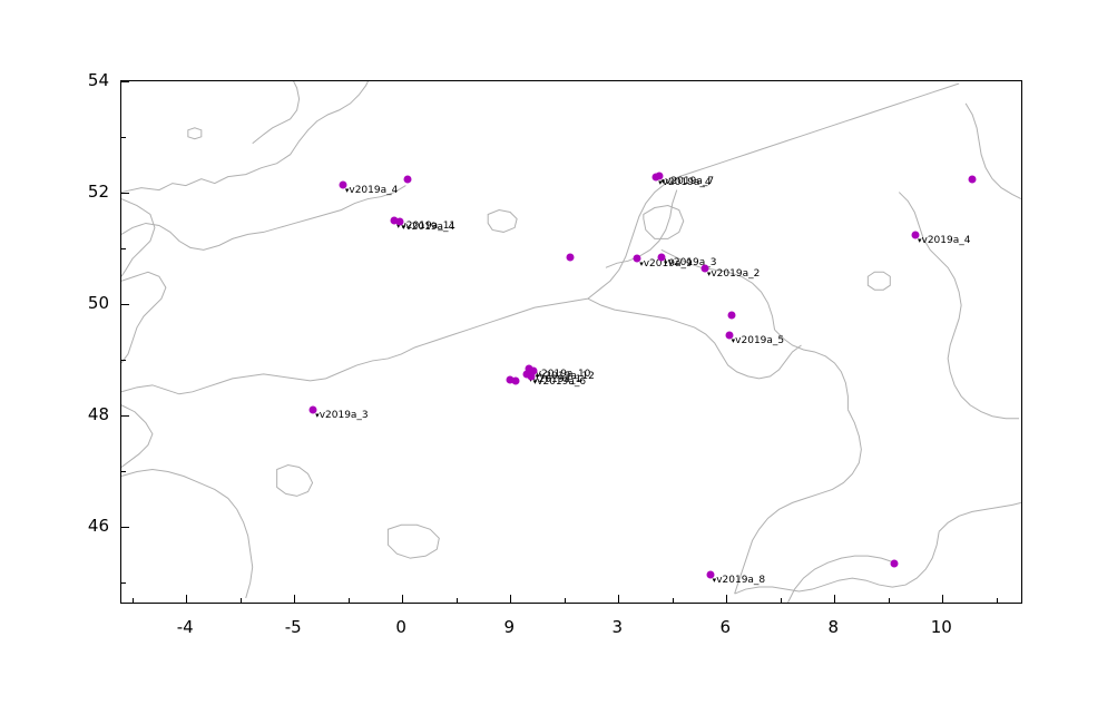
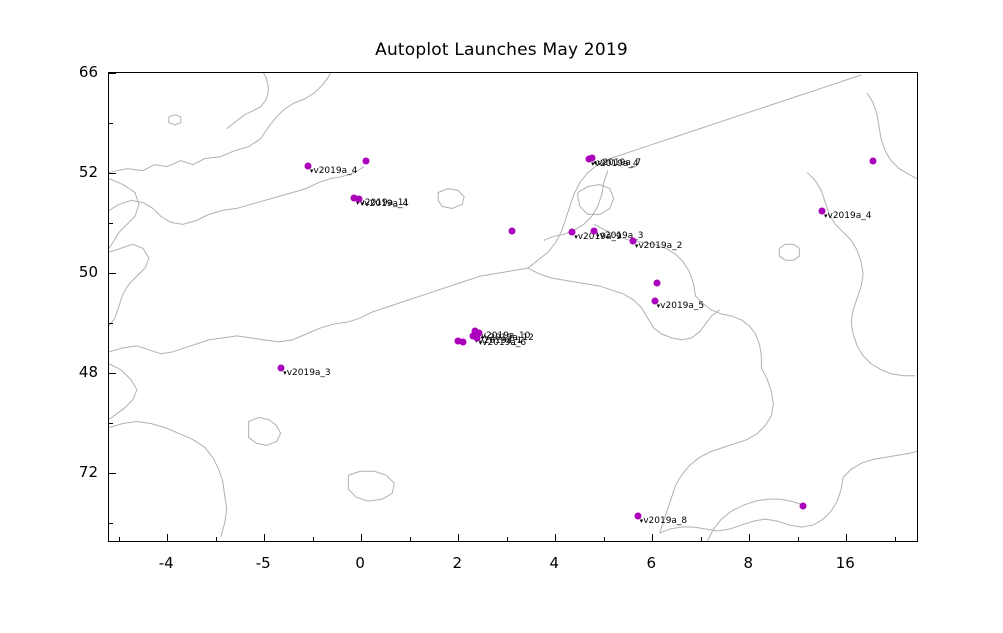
+ Autoplot Launches May 2019
  v2019a_4
  v2019a_11
  v2019a_4
  v2019a_7
  v2019a_4
  v2019a_4
  v2019a_9
  v2019a_3
  v2019a_2
  v2019a_5
  v2019a_10
  v2019a_12
  v2019a_1
  v2019a_6
  v2019a_3
  v2019a_8
  -4
  -5
  0
- 9
+ 2
- 3
+ 4
  6
  8
- 10
+ 16
- 46
+ 72
  48
  50
  52
- 54
+ 66
